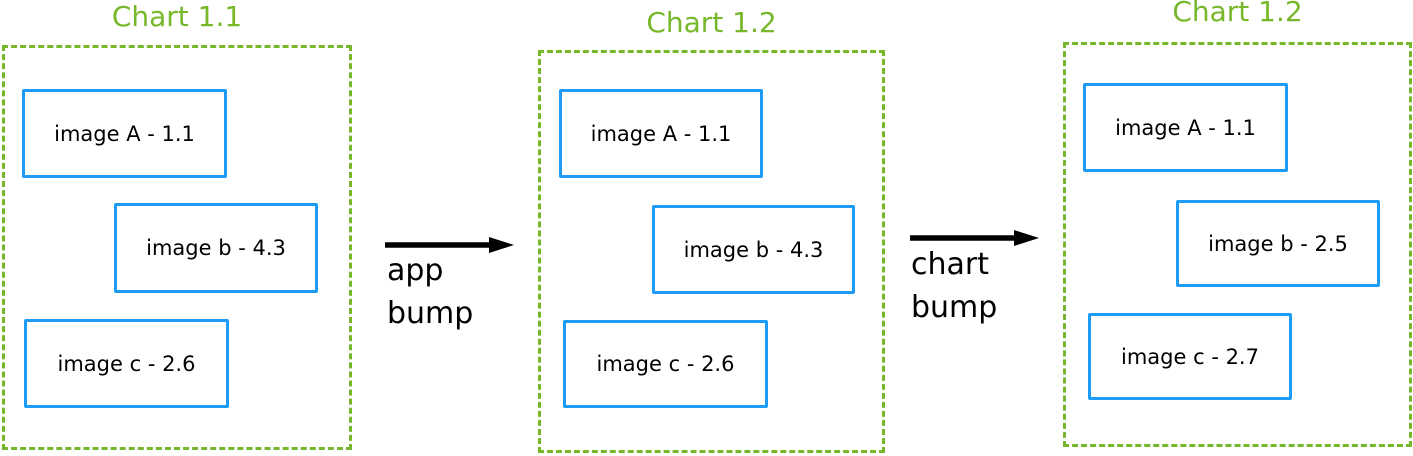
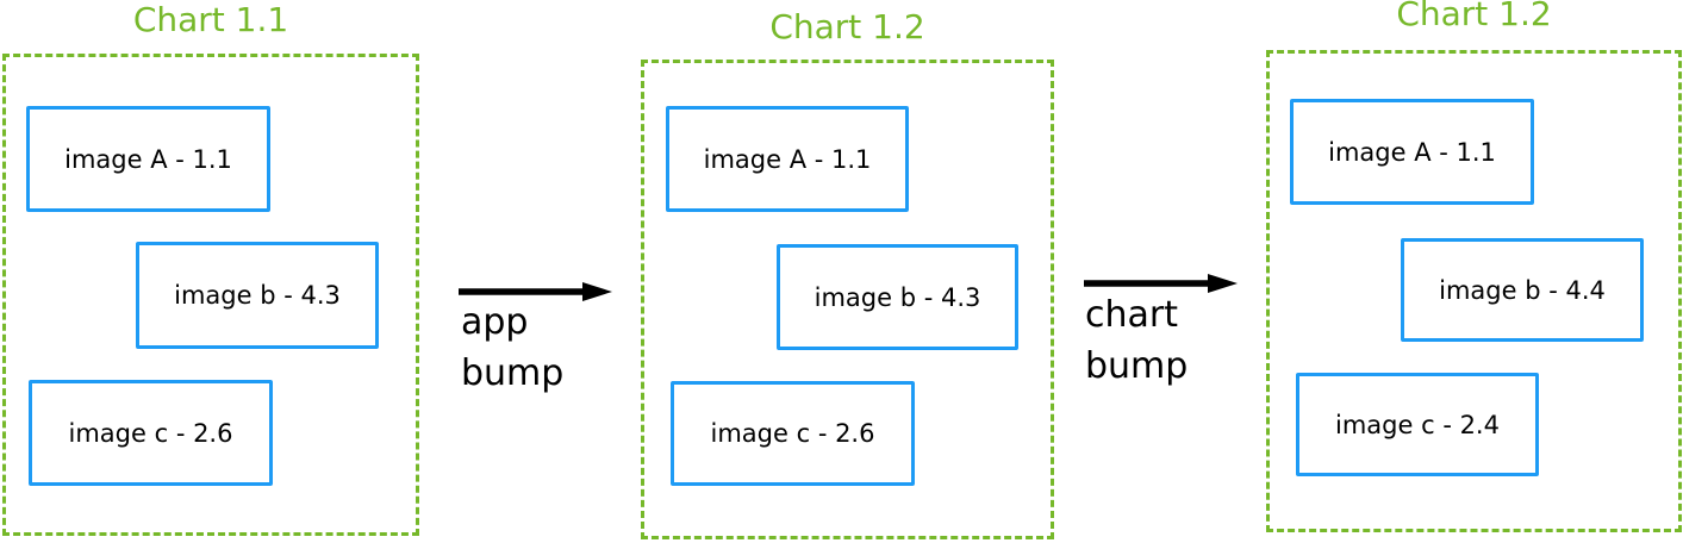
  Chart 1.1
  Chart 1.2
  Chart 1.2
  image A - 1.1
  image b - 4.3
  image c - 2.6
  app
  bump
  image A - 1.1
  image b - 4.3
  image c - 2.6
  chart
  bump
  image A - 1.1
- image b - 2.5
+ image b - 4.4
- image c - 2.7
+ image c - 2.4
